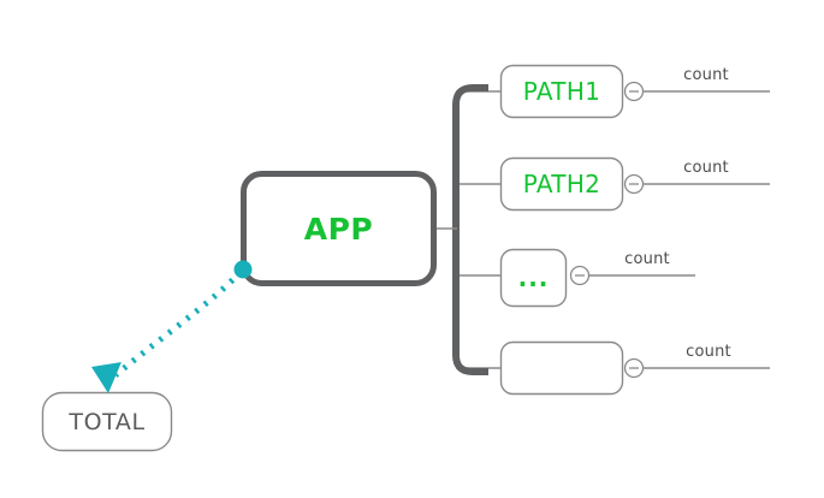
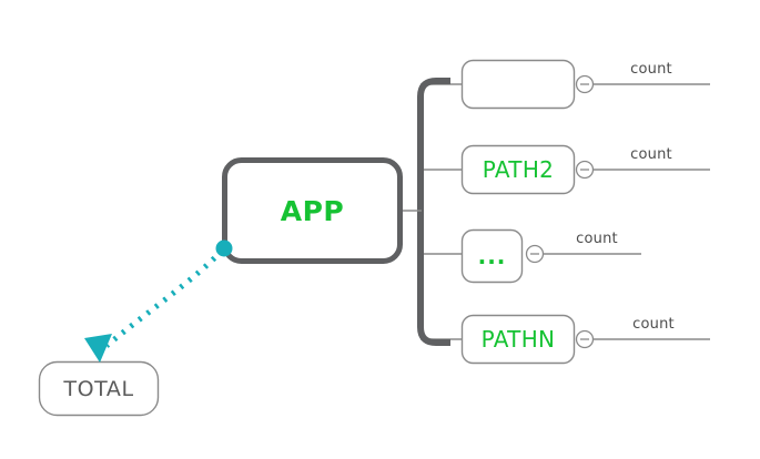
  APP
- PATH1
  PATH2
  ...
+ PATHN
  TOTAL
  count
  count
  count
  count
